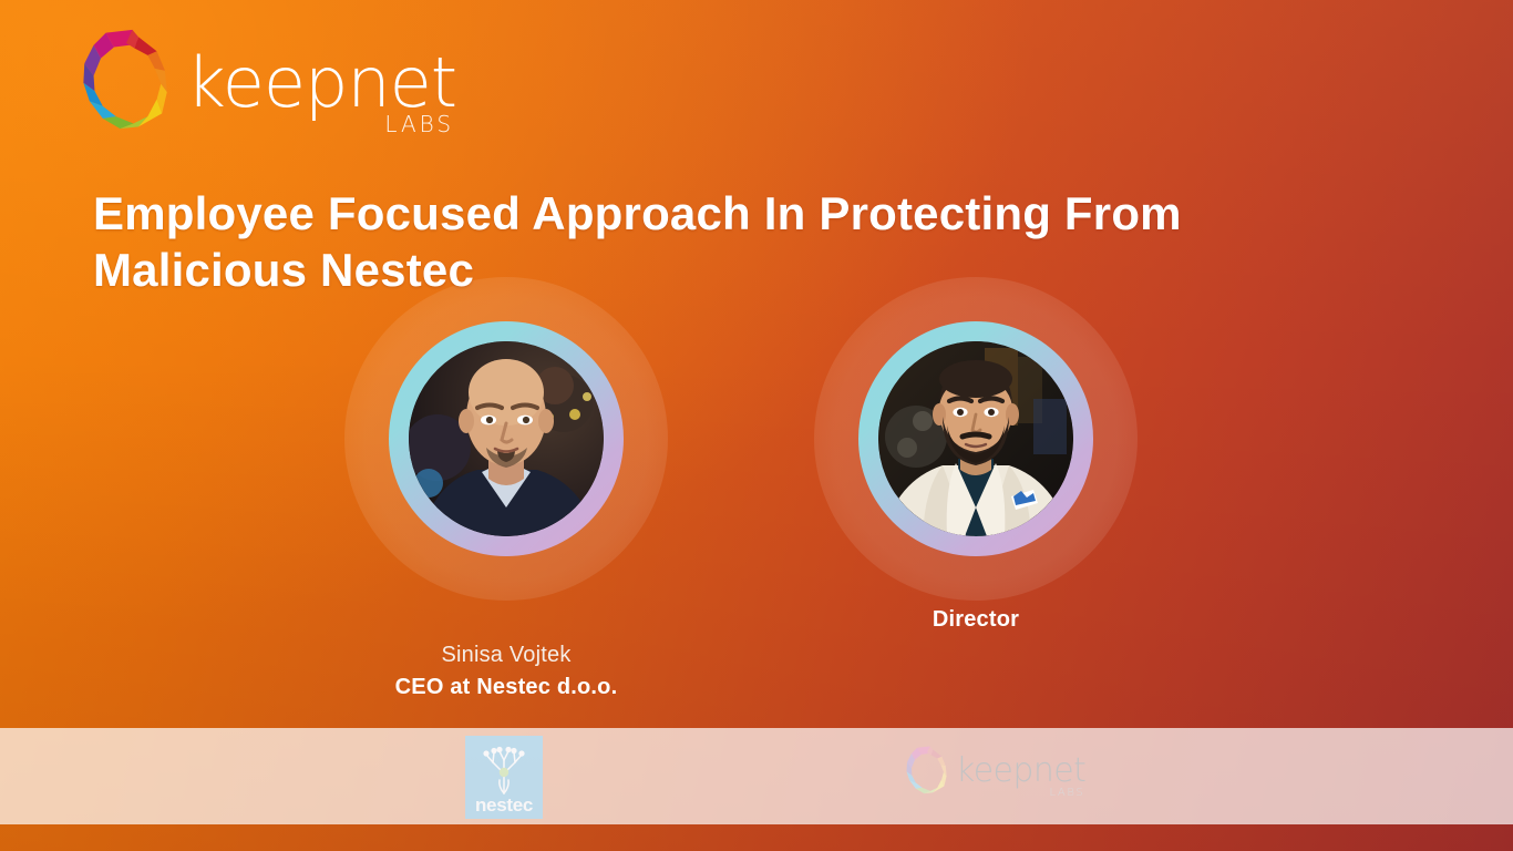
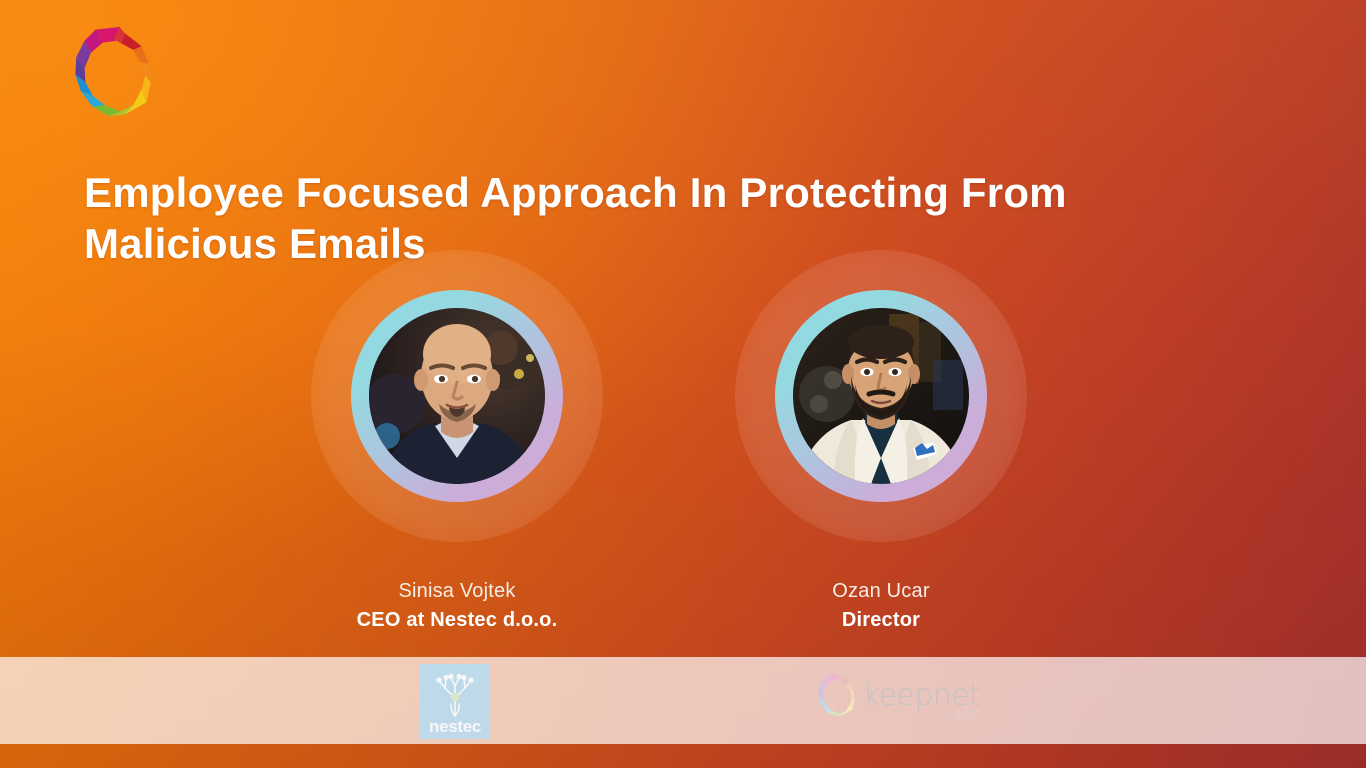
- keepnet
- LABS
- Employee Focused Approach In Protecting From Malicious Nestec
+ Employee Focused Approach In Protecting From Malicious Emails
  Sinisa Vojtek
  CEO at Nestec d.o.o.
+ Ozan Ucar
  Director
